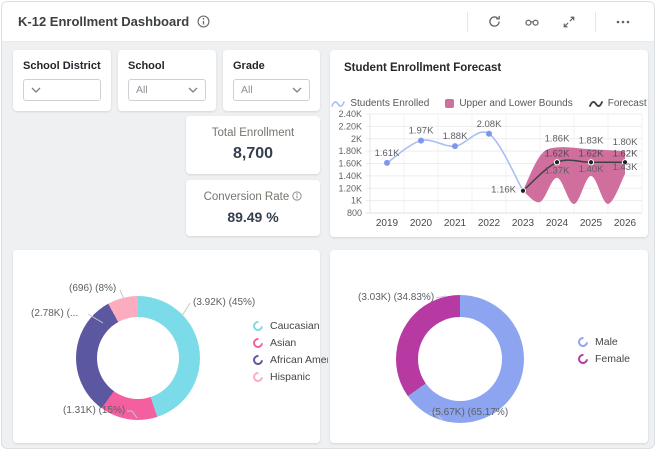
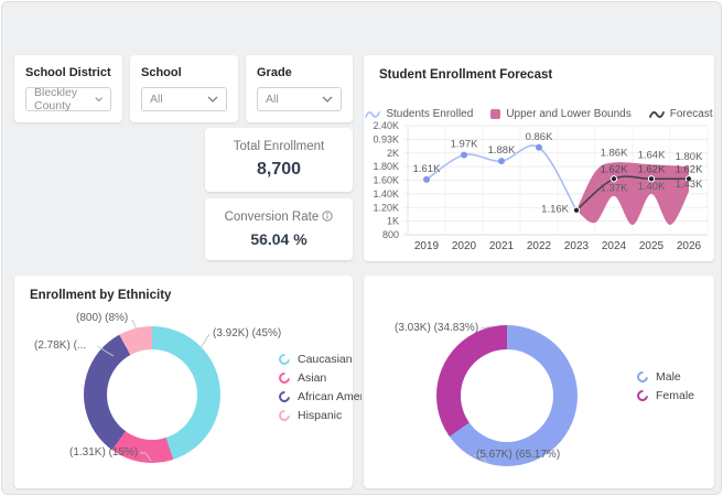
- K-12 Enrollment Dashboard
  School District
+ Bleckley County
  School
  All
  Grade
  All
  Total Enrollment
  8,700
  Conversion Rate
- 89.49 %
+ 56.04 %
  Student Enrollment Forecast
  Students Enrolled
  Upper and Lower Bounds
  Forecast
  2.40K
- 2.20K
+ 0.93K
  2K
  1.80K
  1.60K
  1.40K
  1.20K
  1K
  800
  2019
  2020
  2021
  2022
  2023
  2024
  2025
  2026
  1.61K
  1.97K
  1.88K
- 2.08K
+ 0.86K
  1.16K
  1.62K
  1.62K
  1.62K
  1.86K
- 1.83K
+ 1.64K
  1.80K
  1.37K
  1.40K
  1.43K
+ Enrollment by Ethnicity
  (3.92K) (45%)
  (1.31K) (15%)
  (2.78K) (...
- (696) (8%)
+ (800) (8%)
  Caucasian
  Asian
  Hispanic
  (3.03K) (34.83%)
  (5.67K) (65.17%)
  Male
  Female
